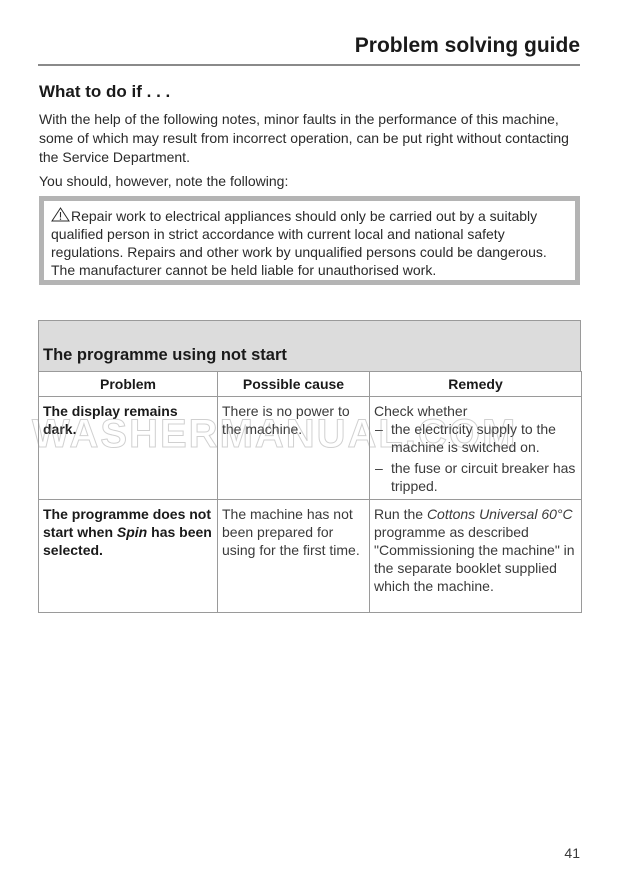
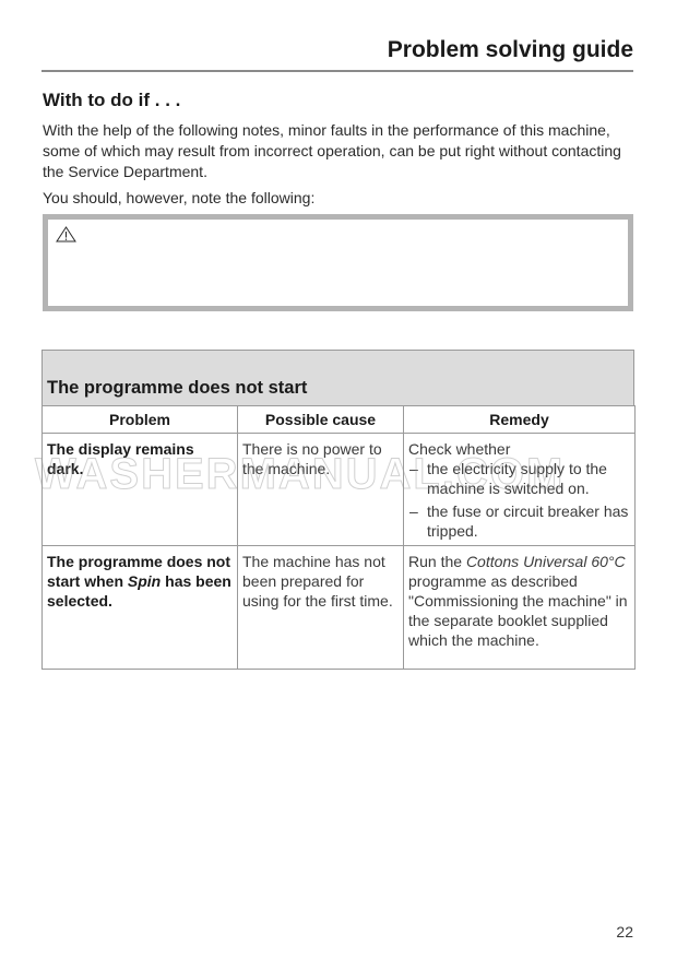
  Problem solving guide
- What to do if . . .
+ With to do if . . .
  With the help of the following notes, minor faults in the performance of this machine, some of which may result from incorrect operation, can be put right without contacting the Service Department.
  You should, however, note the following:
- Repair work to electrical appliances should only be carried out by a suitably qualified person in strict accordance with current local and national safety regulations. Repairs and other work by unqualified persons could be dangerous. The manufacturer cannot be held liable for unauthorised work.
- The programme using not start
+ The programme does not start
  Problem	Possible cause	Remedy
  The display remains dark.	There is no power to the machine.	Check whether – the electricity supply to the machine is switched on. – the fuse or circuit breaker has tripped.
  The programme does not start when Spin has been selected.	The machine has not been prepared for using for the first time.	Run the Cottons Universal 60°C programme as described "Commissioning the machine" in the separate booklet supplied which the machine.
  WASHERMANUAL.COM
- 41
+ 22
